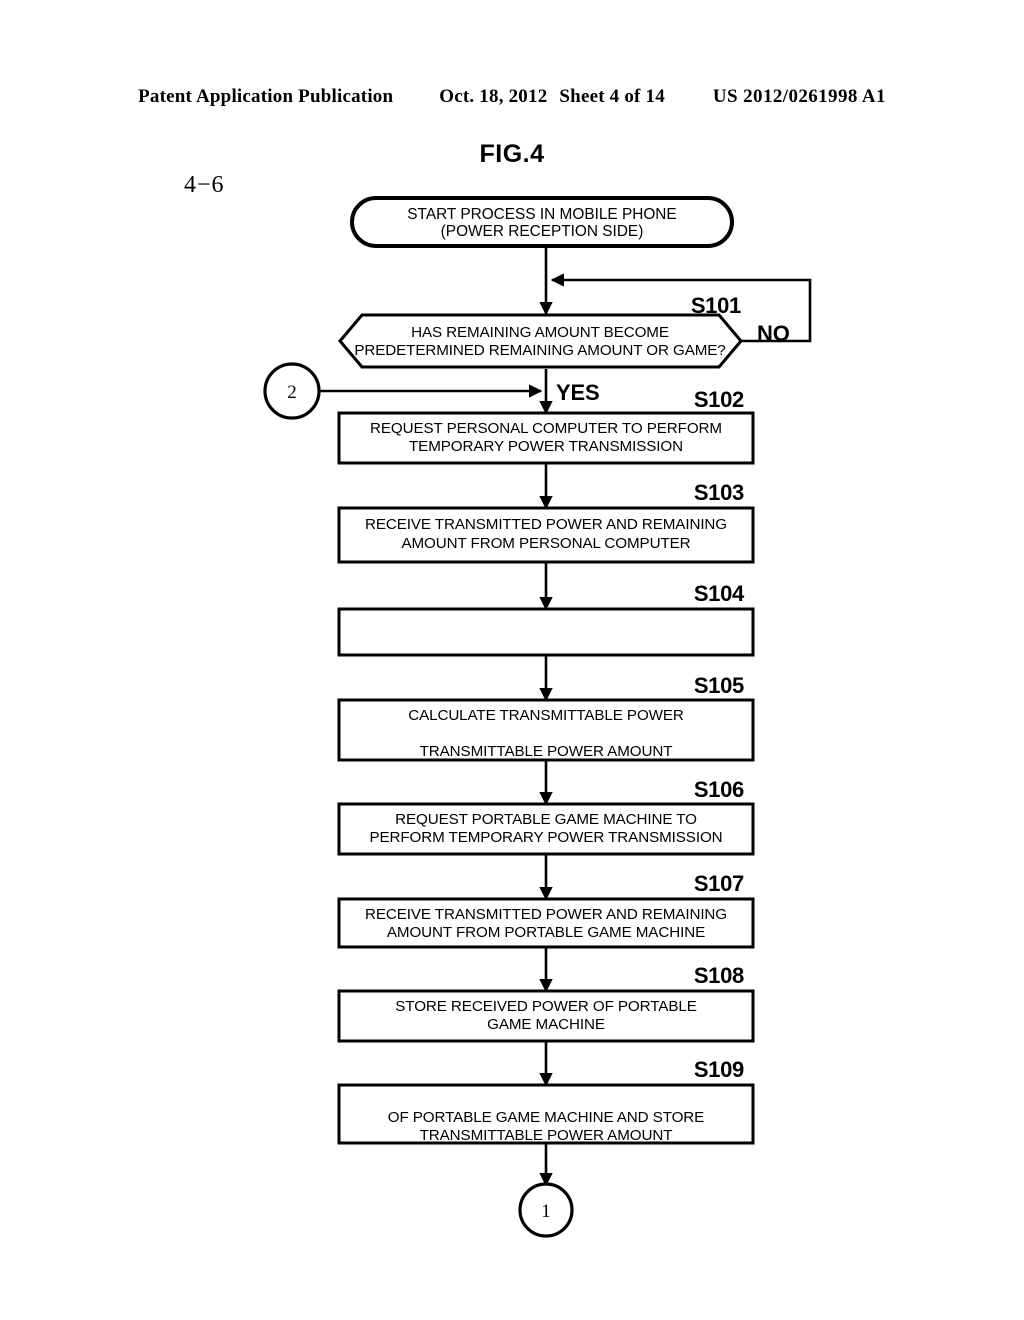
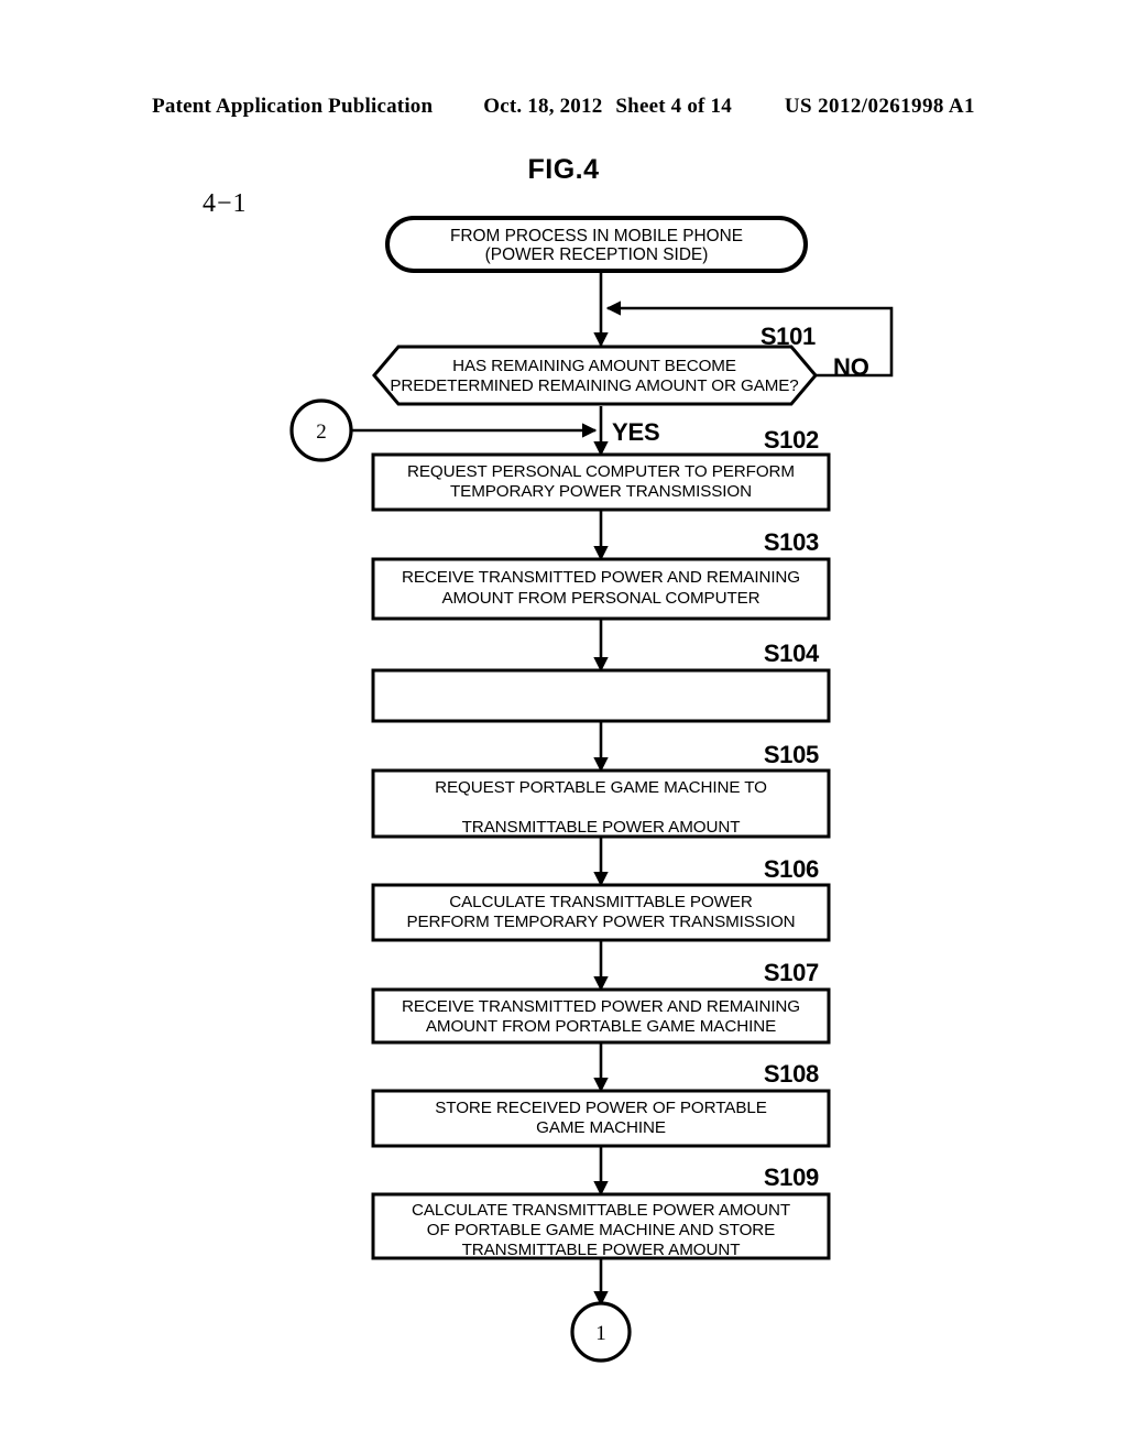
  Patent Application Publication
  Oct. 18, 2012
  Sheet 4 of 14
  US 2012/0261998 A1
  FIG.4
- 4−6
+ 4−1
- START PROCESS IN MOBILE PHONE
+ FROM PROCESS IN MOBILE PHONE
  (POWER RECEPTION SIDE)
  HAS REMAINING AMOUNT BECOME
  PREDETERMINED REMAINING AMOUNT OR GAME?
  S101
  NO
  YES
  2
  REQUEST PERSONAL COMPUTER TO PERFORM
  TEMPORARY POWER TRANSMISSION
  S102
  RECEIVE TRANSMITTED POWER AND REMAINING
  AMOUNT FROM PERSONAL COMPUTER
  S103
  S104
- CALCULATE TRANSMITTABLE POWER
+ REQUEST PORTABLE GAME MACHINE TO
  TRANSMITTABLE POWER AMOUNT
  S105
- REQUEST PORTABLE GAME MACHINE TO
+ CALCULATE TRANSMITTABLE POWER
  PERFORM TEMPORARY POWER TRANSMISSION
  S106
  RECEIVE TRANSMITTED POWER AND REMAINING
  AMOUNT FROM PORTABLE GAME MACHINE
  S107
  STORE RECEIVED POWER OF PORTABLE
  GAME MACHINE
  S108
+ CALCULATE TRANSMITTABLE POWER AMOUNT
  OF PORTABLE GAME MACHINE AND STORE
  TRANSMITTABLE POWER AMOUNT
  S109
  1
